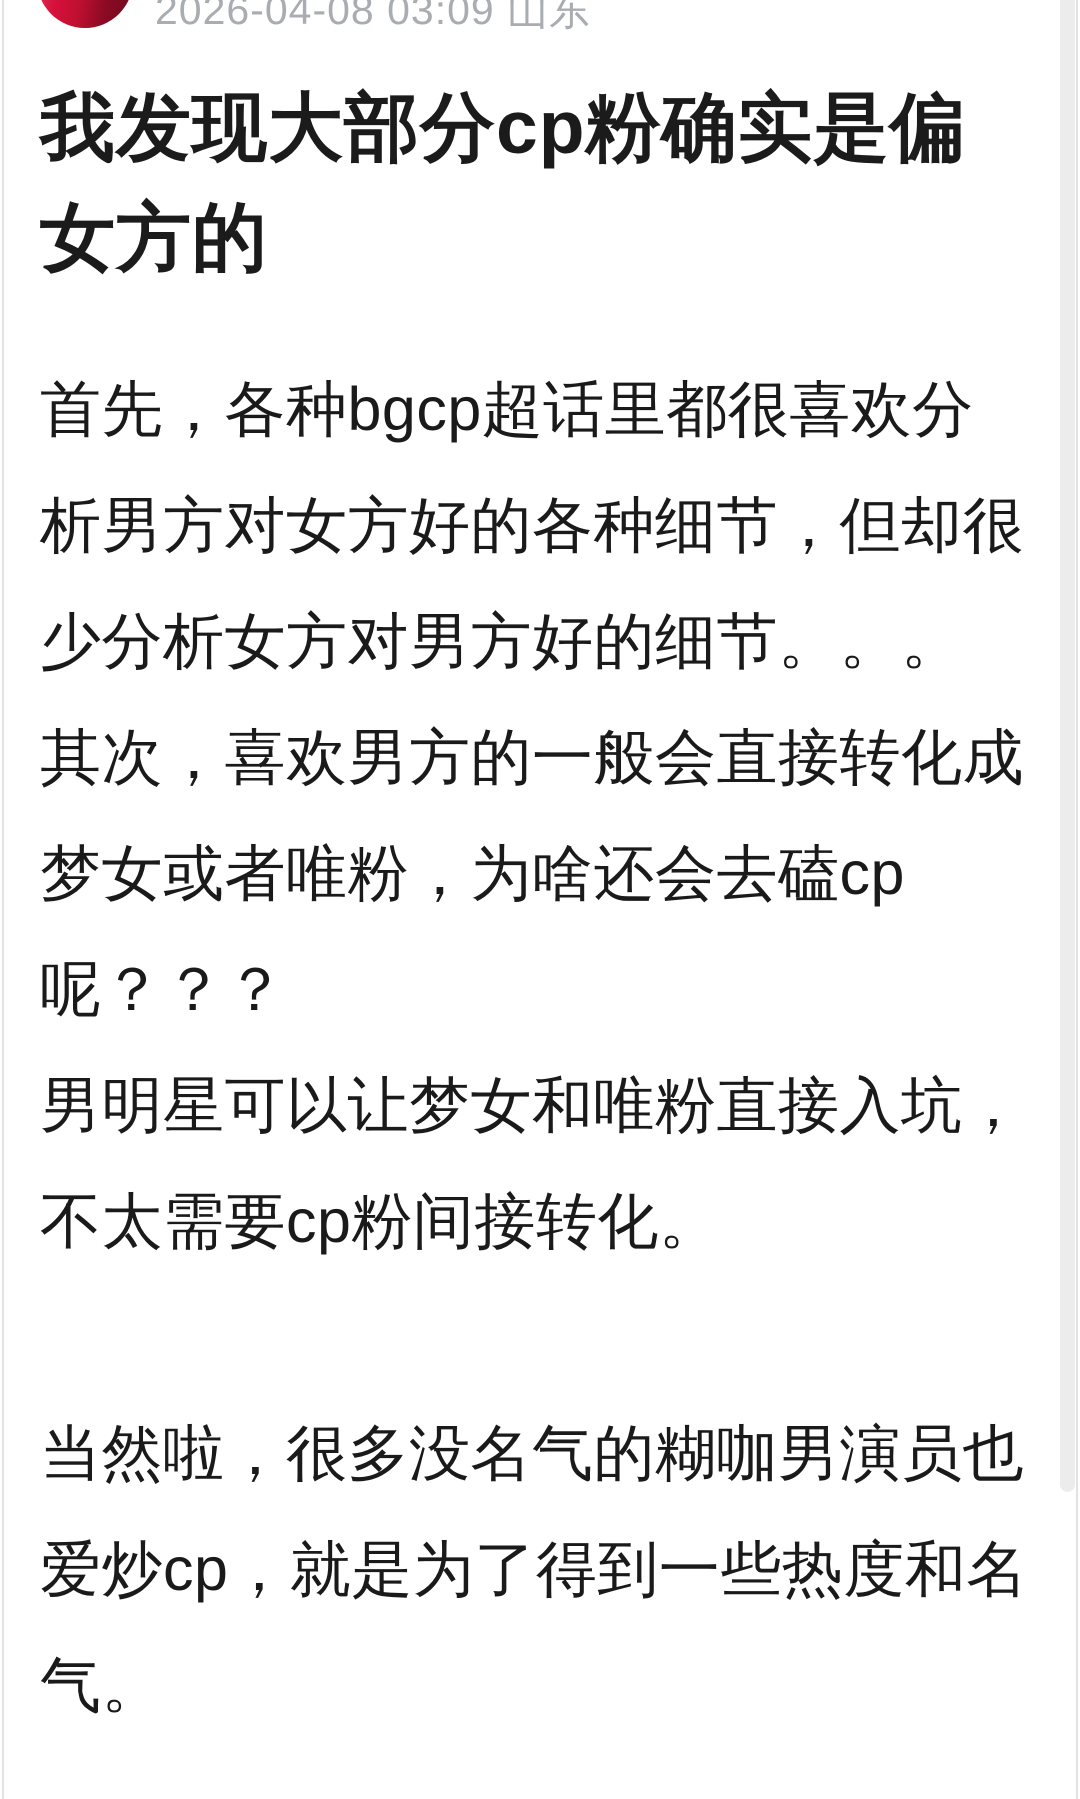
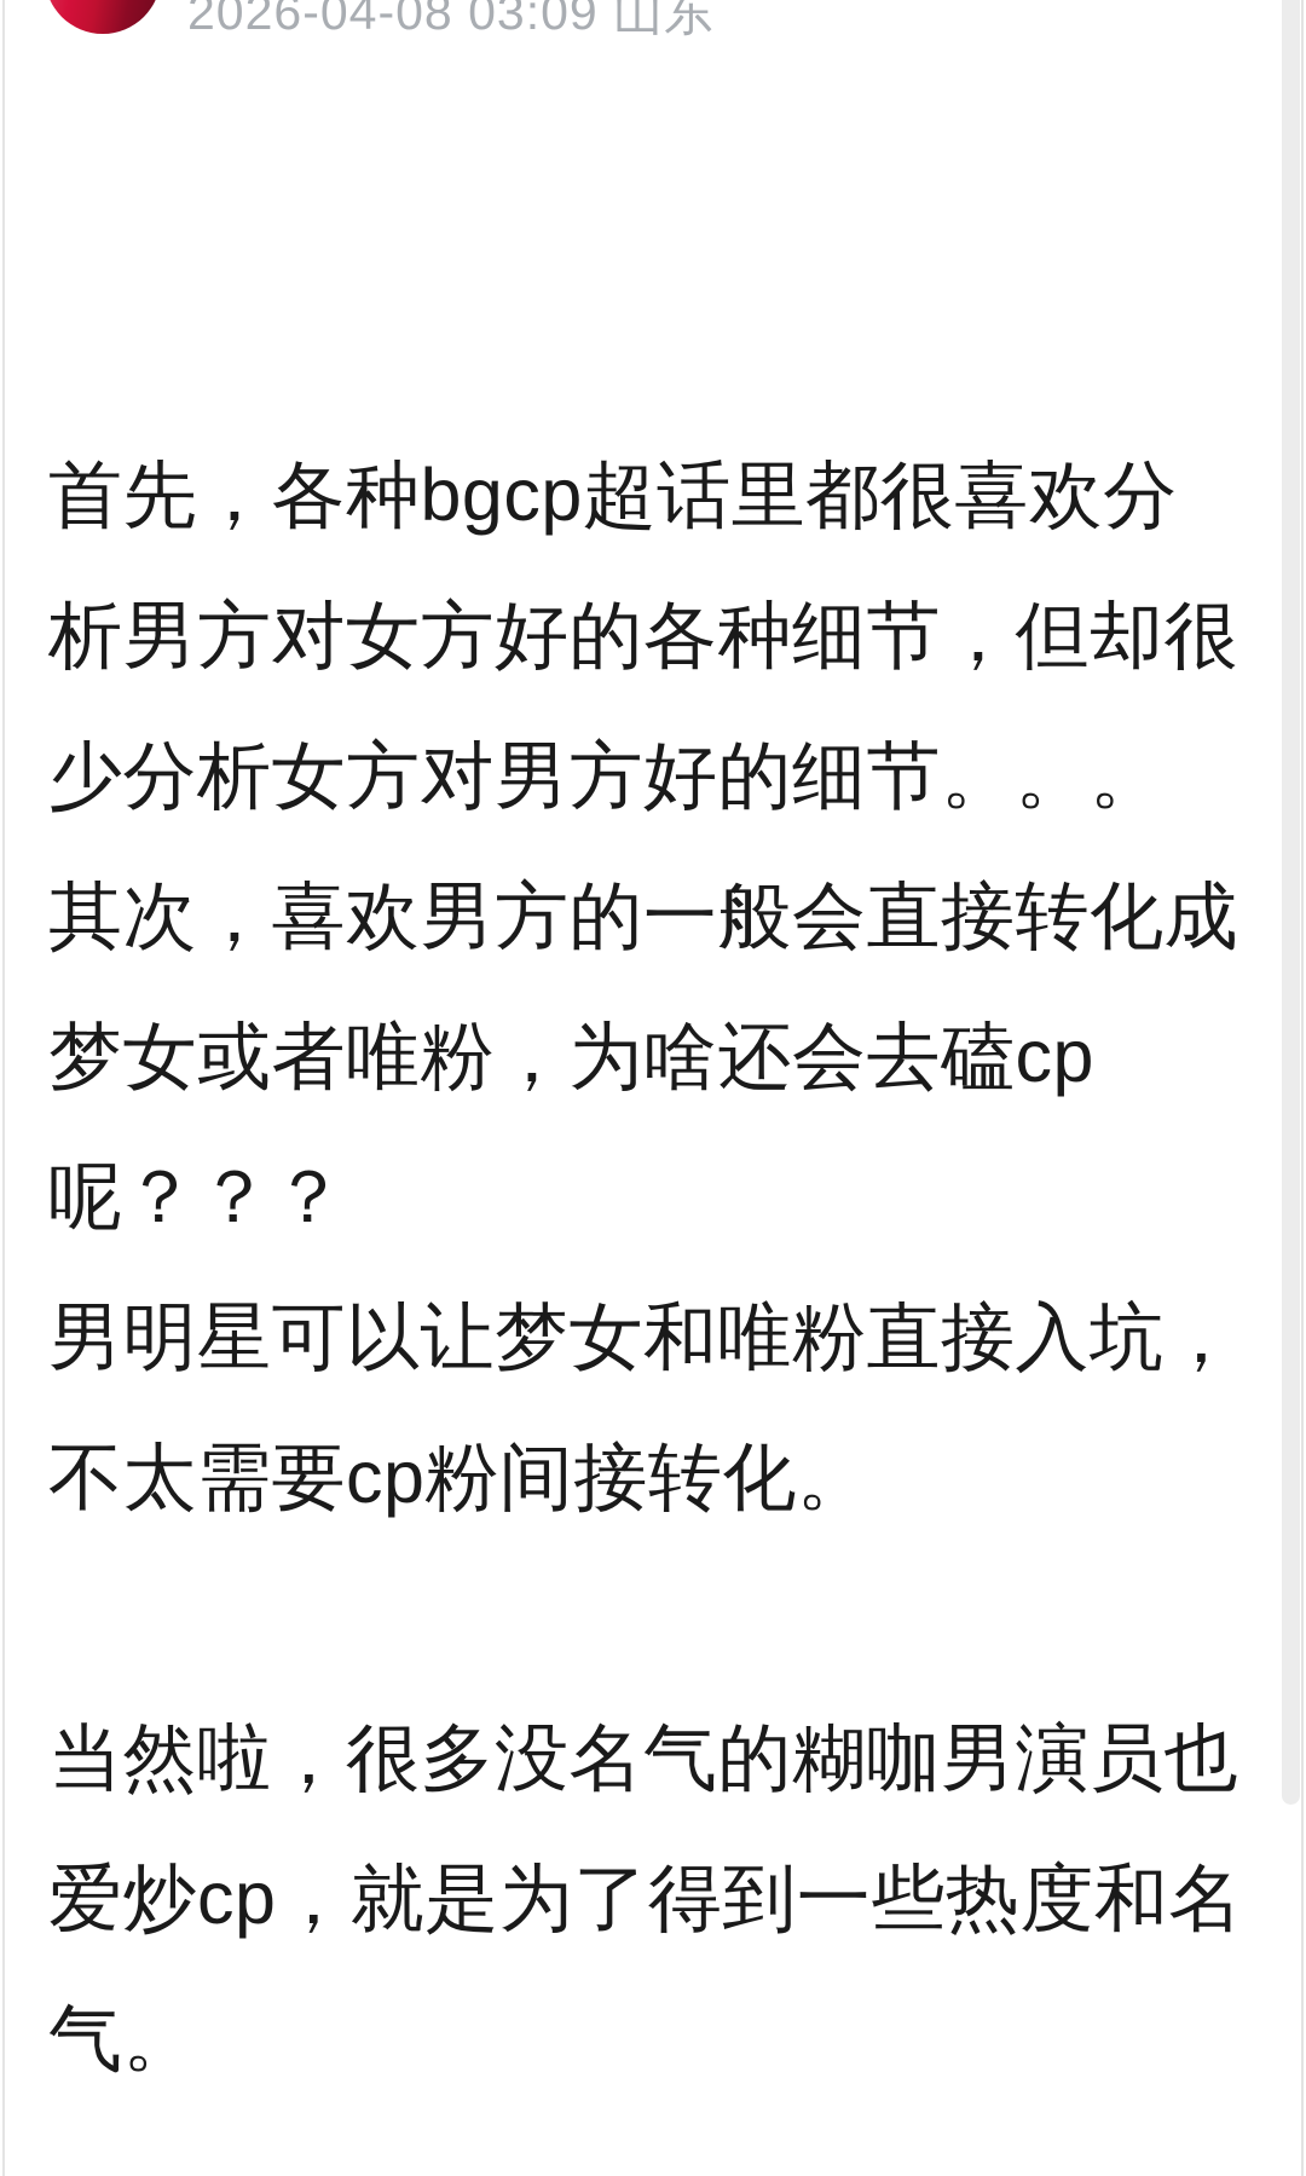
  2026-04-08 03:09 山东
- 我发现大部分cp粉确实是偏
- 女方的
  首先，各种bgcp超话里都很喜欢分
  析男方对女方好的各种细节，但却很
  少分析女方对男方好的细节。。。
  其次，喜欢男方的一般会直接转化成
  梦女或者唯粉，为啥还会去磕cp
  呢？？？
  男明星可以让梦女和唯粉直接入坑，
  不太需要cp粉间接转化。
  当然啦，很多没名气的糊咖男演员也
  爱炒cp，就是为了得到一些热度和名
  气。
